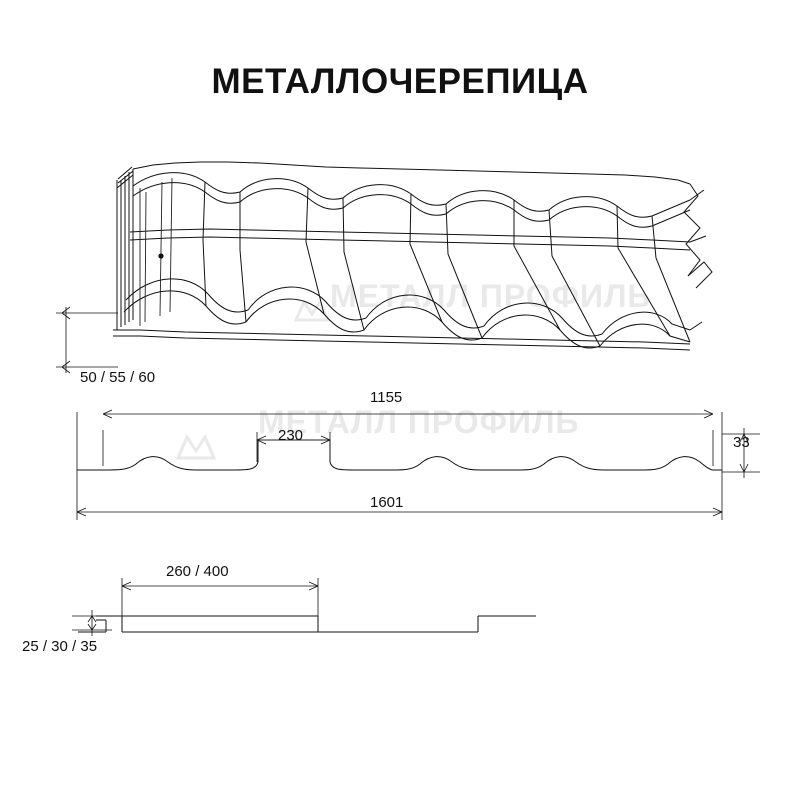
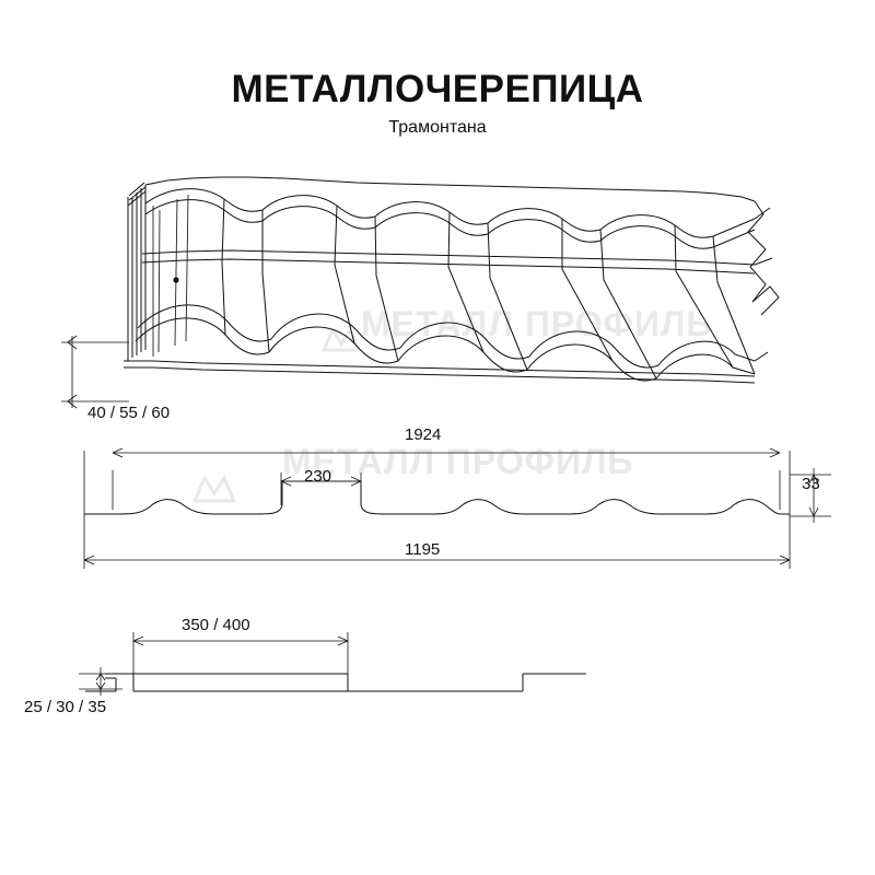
  МЕТАЛЛОЧЕРЕПИЦА
+ Трамонтана
  МЕТАЛЛ ПРОФИЛЬ
  МЕТАЛЛ ПРОФИЛЬ
- 50 / 55 / 60
+ 40 / 55 / 60
- 1155
+ 1924
  230
  33
- 1601
+ 1195
- 260 / 400
+ 350 / 400
  25 / 30 / 35
